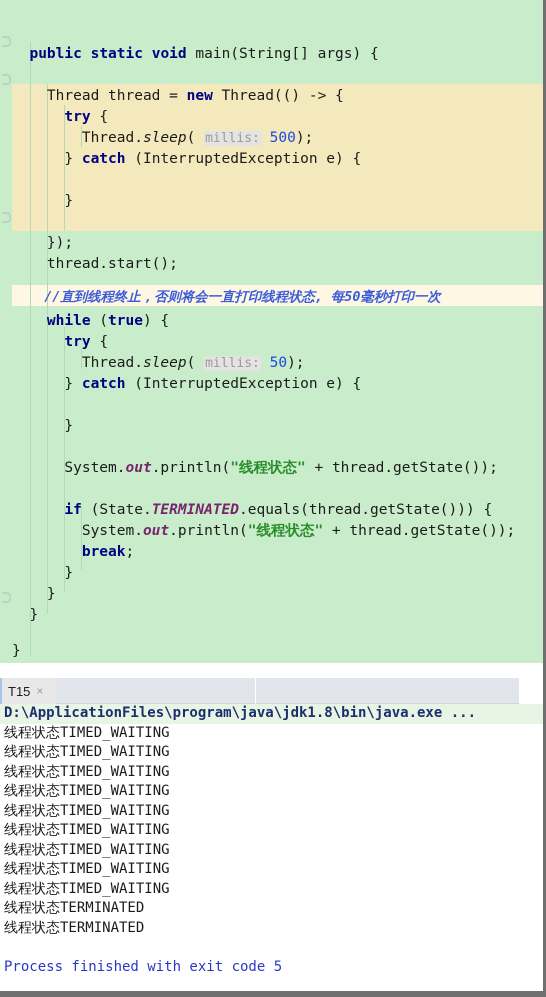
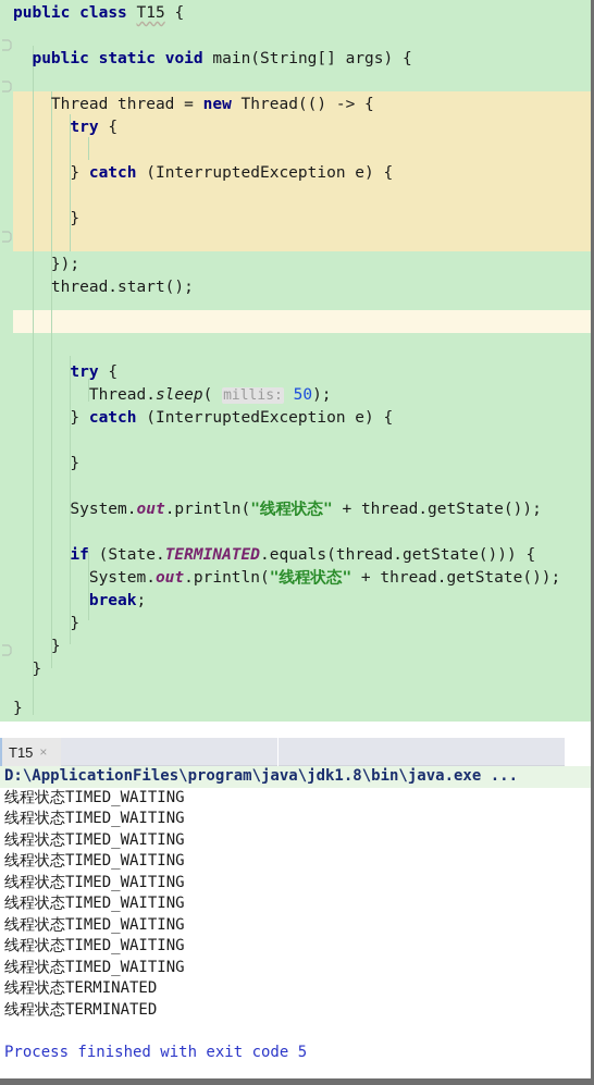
+ public class T15 {
  public static void main(String[] args) {
  Thread thread = new Thread(() -> {
  try {
- Thread.sleep( millis: 500);
  } catch (InterruptedException e) {
  }
  });
  thread.start();
- //直到线程终止，否则将会一直打印线程状态, 每50毫秒打印一次
- while (true) {
  try {
  Thread.sleep( millis: 50);
  } catch (InterruptedException e) {
  }
  System.out.println("线程状态" + thread.getState());
  if (State.TERMINATED.equals(thread.getState())) {
  System.out.println("线程状态" + thread.getState());
  break;
  }
  }
  }
  }
  T15
  ×
  D:\ApplicationFiles\program\java\jdk1.8\bin\java.exe ...
  线程状态TIMED_WAITING
  线程状态TIMED_WAITING
  线程状态TIMED_WAITING
  线程状态TIMED_WAITING
  线程状态TIMED_WAITING
  线程状态TIMED_WAITING
  线程状态TIMED_WAITING
  线程状态TIMED_WAITING
  线程状态TIMED_WAITING
  线程状态TERMINATED
  线程状态TERMINATED
  Process finished with exit code 5
